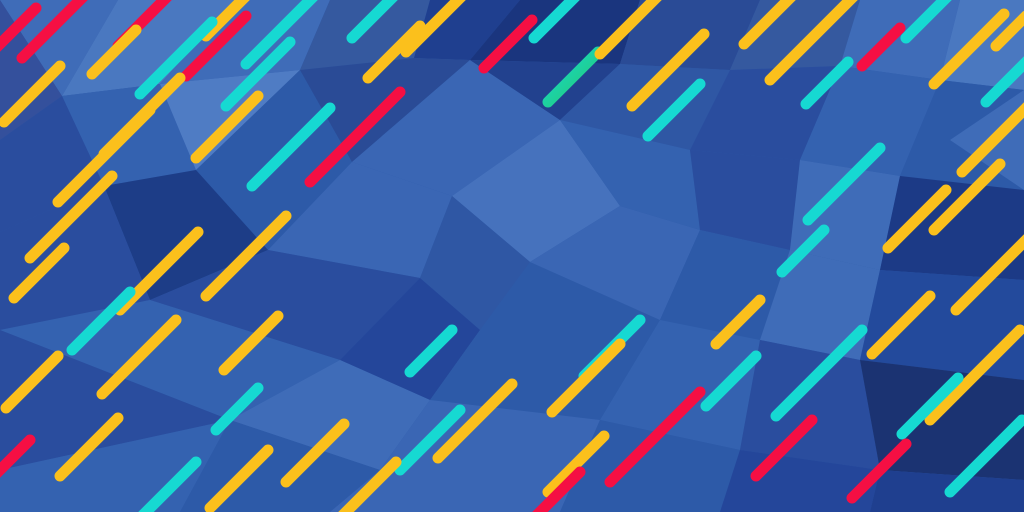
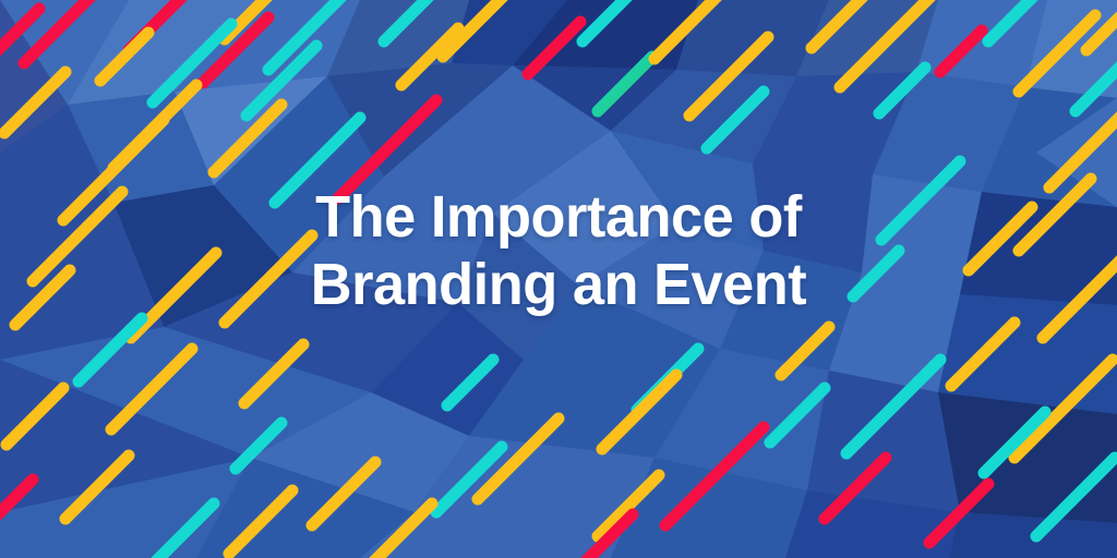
+ The Importance of
+ Branding an Event
